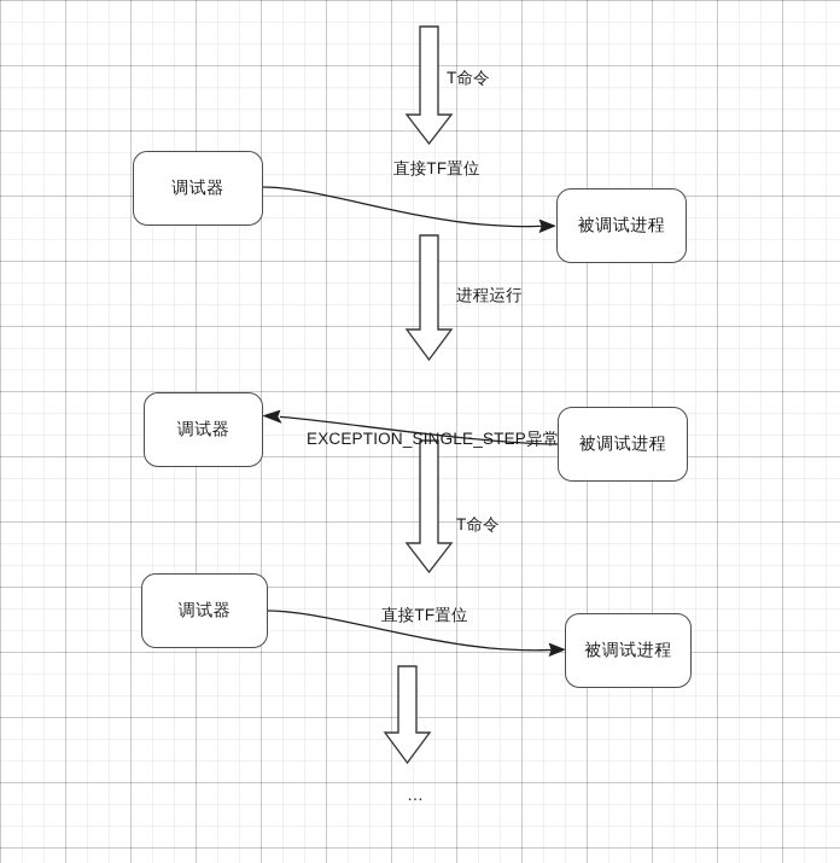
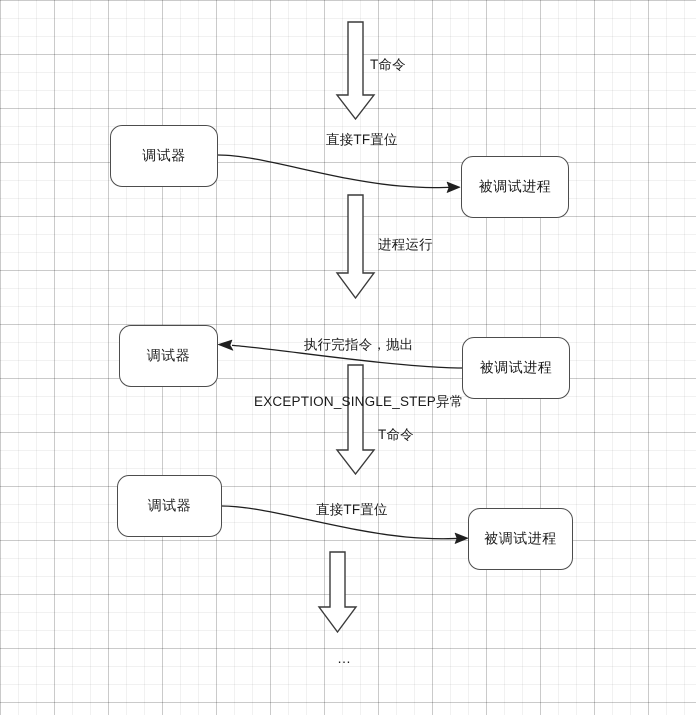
  调试器
  被调试进程
  调试器
  被调试进程
  调试器
  被调试进程
  T命令
  进程运行
  T命令
  直接TF置位
+ 执行完指令，抛出
  EXCEPTION_SINGLE_STEP异常
  直接TF置位
  …
